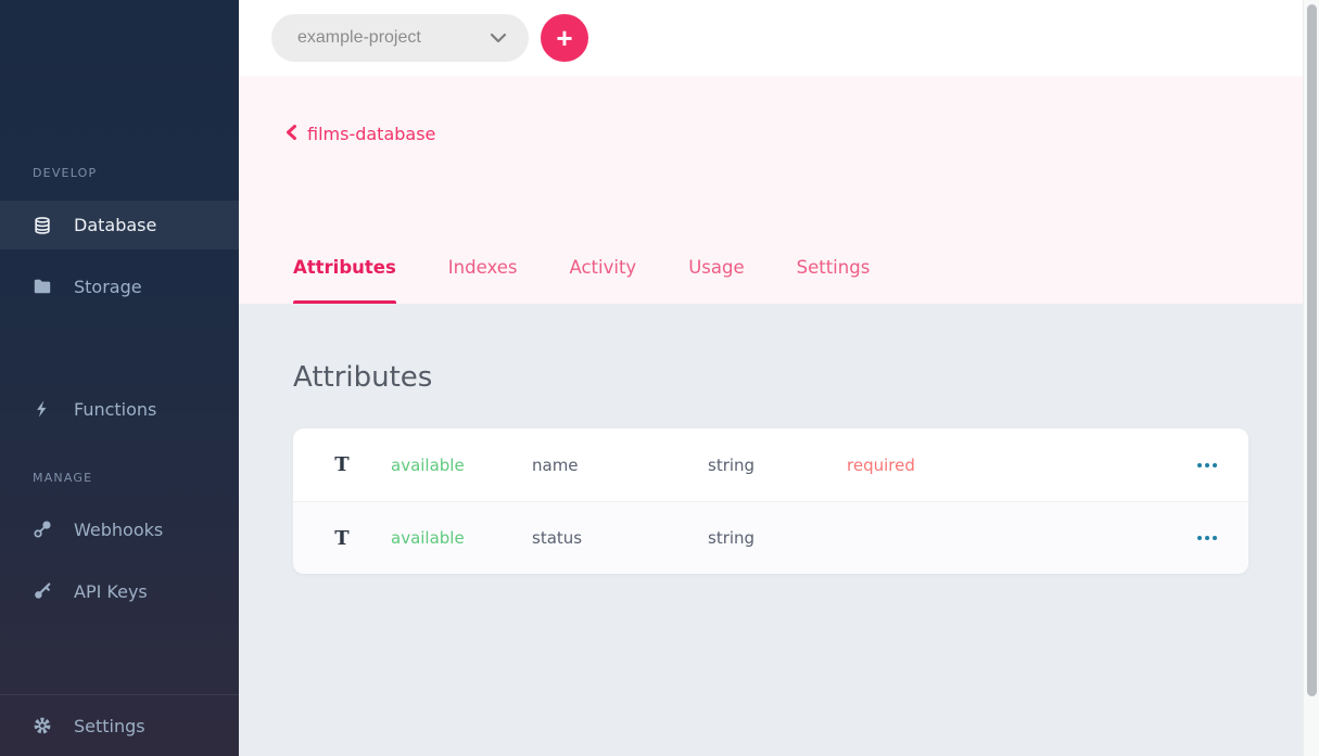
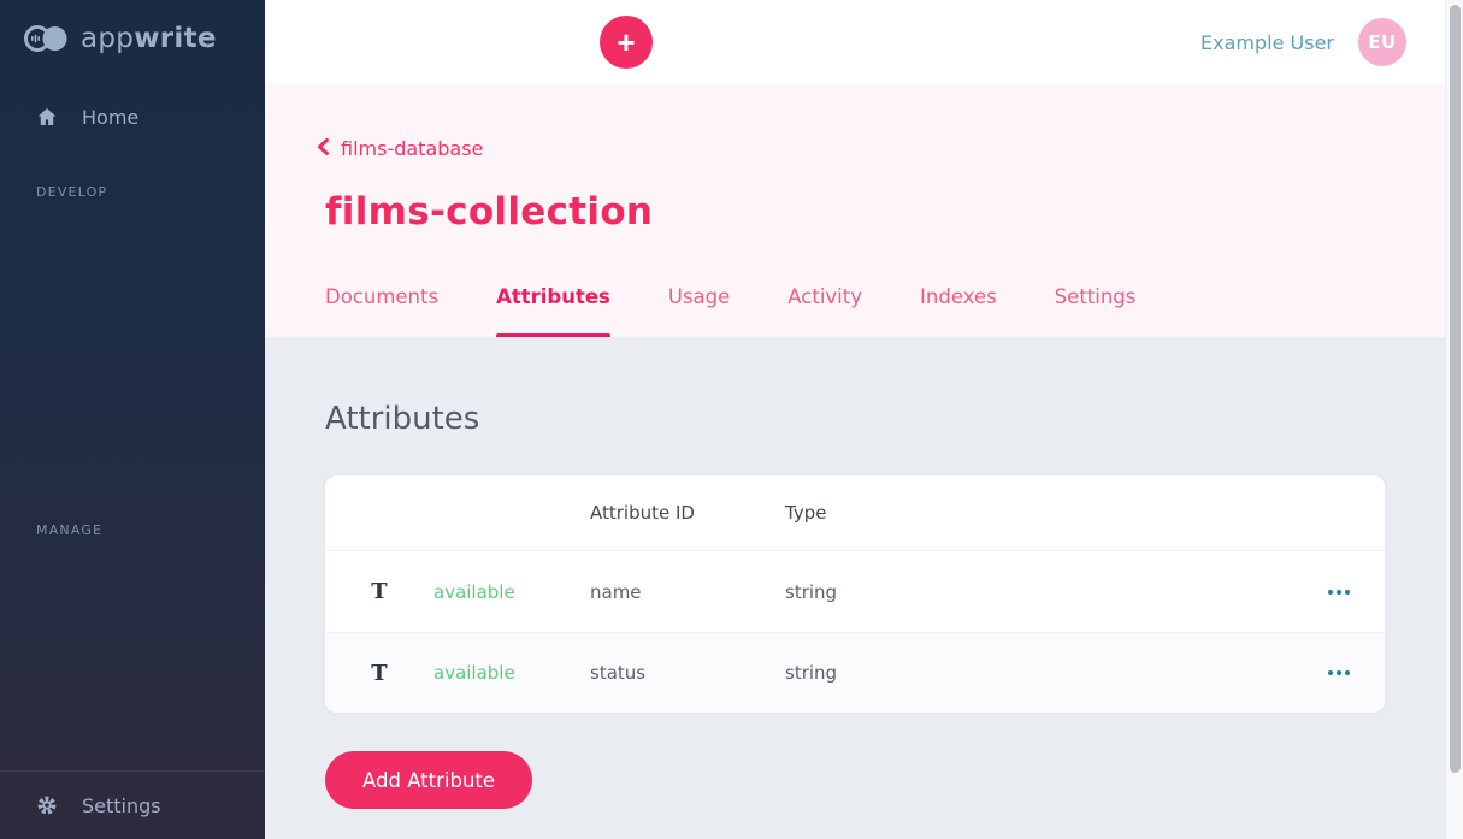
+ appwrite
+ Home
  DEVELOP
- Database
- Storage
- Functions
  MANAGE
- Webhooks
- API Keys
  Settings
- example-project
  +
+ Example User
+ EU
  films-database
+ films-collection
+ Documents
  Attributes
- Indexes
+ Usage
  Activity
- Usage
+ Indexes
  Settings
  Attributes
+ Attribute ID
+ Type
  T
  available
  name
  string
- required
  T
  available
  status
  string
+ Add Attribute
